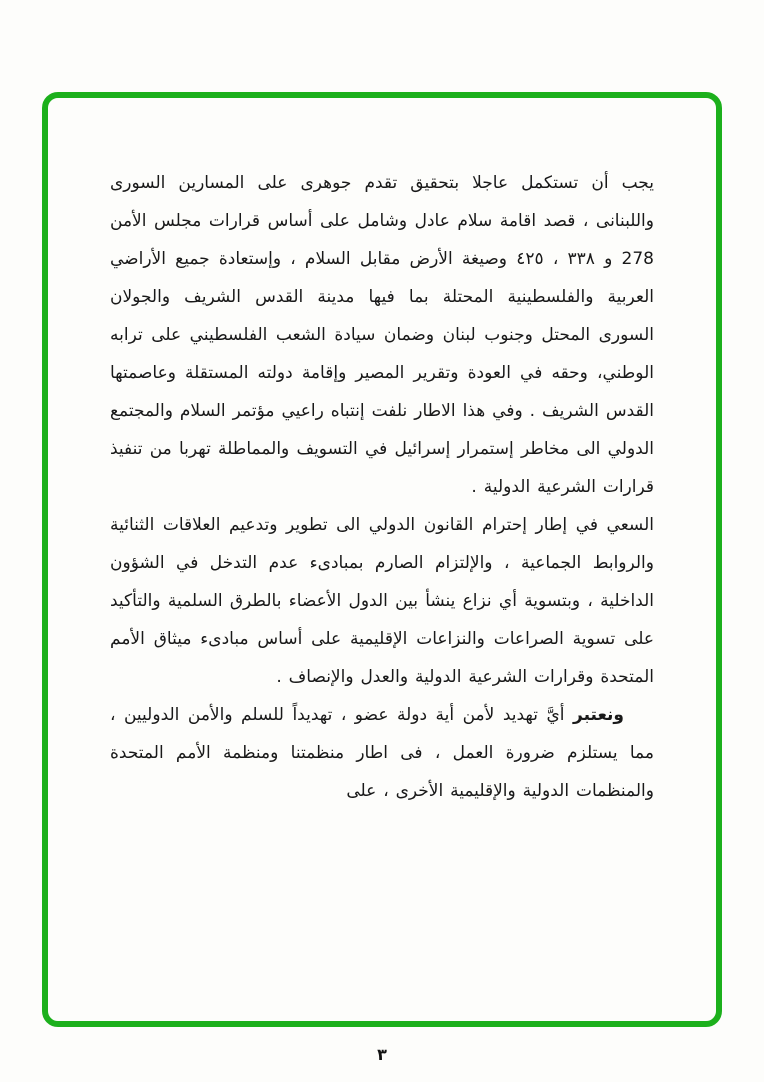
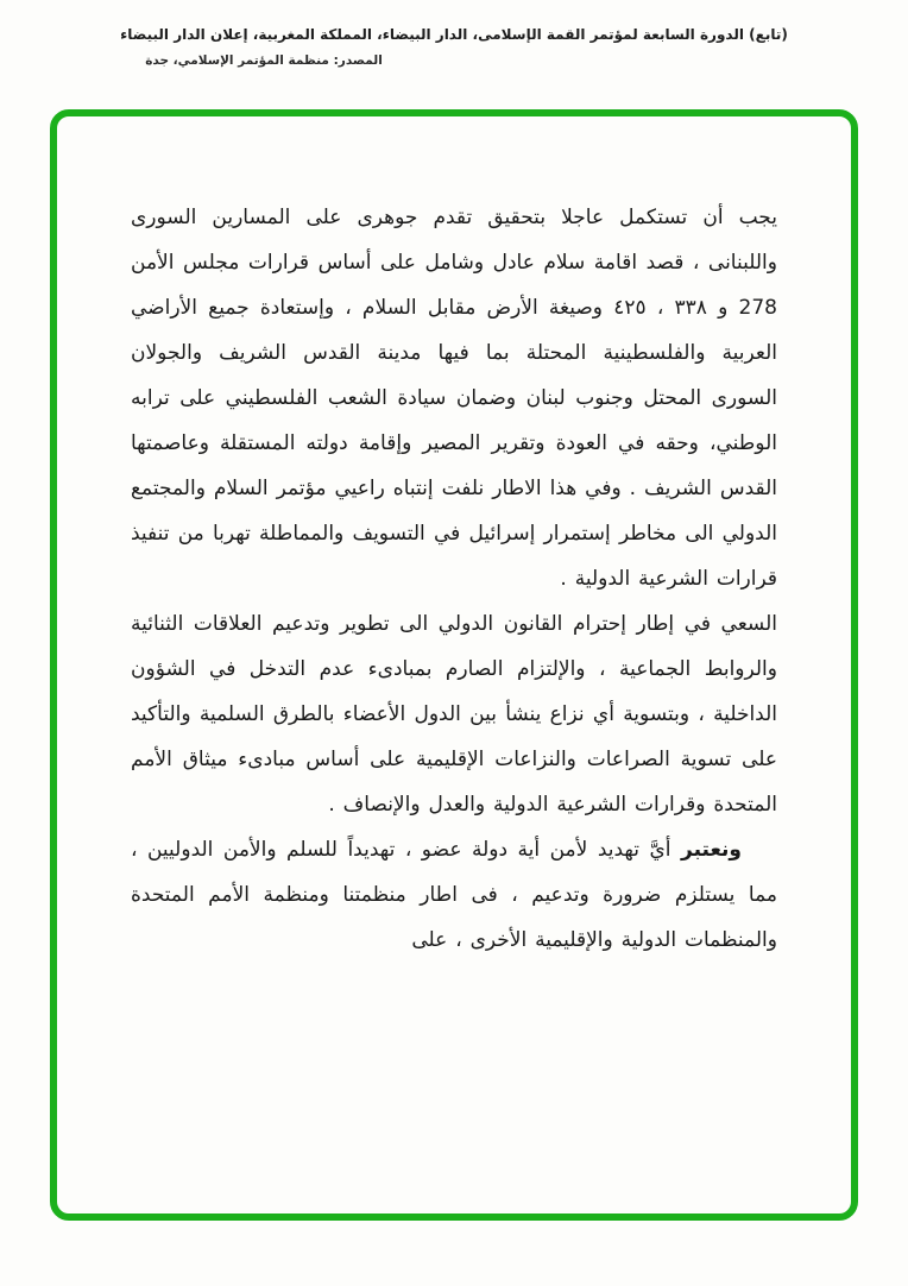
+ (تابع) الدورة السابعة لمؤتمر القمة الإسلامى، الدار البيضاء، المملكة المغربية، إعلان الدار البيضاء
+ المصدر: منظمة المؤتمر الإسلامي، جدة
  يجب أن تستكمل عاجلا بتحقيق تقدم جوهرى على المسارين السورى واللبنانى ، قصد اقامة سلام عادل وشامل على أساس قرارات مجلس الأمن 278 و ٣٣٨ ، ٤٢٥ وصيغة الأرض مقابل السلام ، وإستعادة جميع الأراضي العربية والفلسطينية المحتلة بما فيها مدينة القدس الشريف والجولان السورى المحتل وجنوب لبنان وضمان سيادة الشعب الفلسطيني على ترابه الوطني، وحقه في العودة وتقرير المصير وإقامة دولته المستقلة وعاصمتها القدس الشريف . وفي هذا الاطار نلفت إنتباه راعيي مؤتمر السلام والمجتمع الدولي الى مخاطر إستمرار إسرائيل في التسويف والمماطلة تهربا من تنفيذ قرارات الشرعية الدولية .
  السعي في إطار إحترام القانون الدولي الى تطوير وتدعيم العلاقات الثنائية والروابط الجماعية ، والإلتزام الصارم بمبادىء عدم التدخل في الشؤون الداخلية ، وبتسوية أي نزاع ينشأ بين الدول الأعضاء بالطرق السلمية والتأكيد على تسوية الصراعات والنزاعات الإقليمية على أساس مبادىء ميثاق الأمم المتحدة وقرارات الشرعية الدولية والعدل والإنصاف .
- ونعتبر أيَّ تهديد لأمن أية دولة عضو ، تهديداً للسلم والأمن الدوليين ، مما يستلزم ضرورة العمل ، فى اطار منظمتنا ومنظمة الأمم المتحدة والمنظمات الدولية والإقليمية الأخرى ، على
+ ونعتبر أيَّ تهديد لأمن أية دولة عضو ، تهديداً للسلم والأمن الدوليين ، مما يستلزم ضرورة وتدعيم ، فى اطار منظمتنا ومنظمة الأمم المتحدة والمنظمات الدولية والإقليمية الأخرى ، على
- ٣
